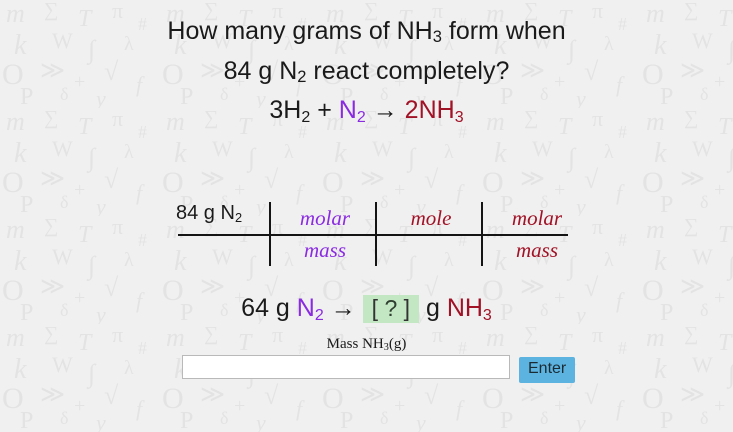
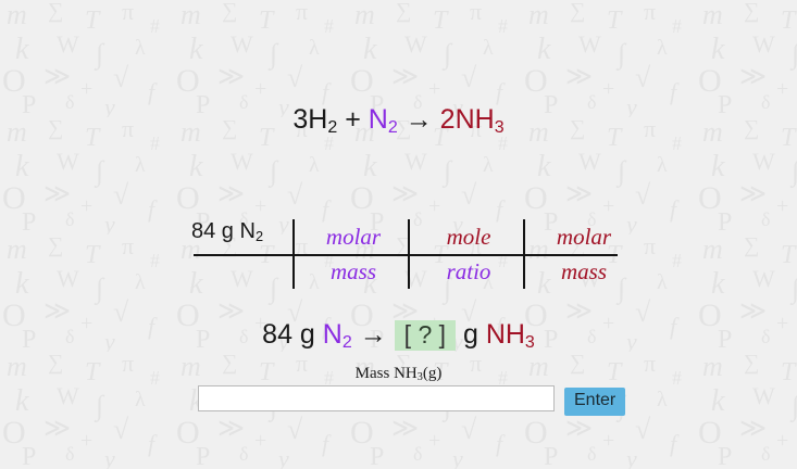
- How many grams of NH3 form when
- 84 g N2 react completely?
  3H2 + N2 → 2NH3
  84 g N2
  molar
  mass
  mole
+ ratio
  molar
  mass
- 64 g N2 → [ ? ] g NH3
+ 84 g N2 → [ ? ] g NH3
  Mass NH3(g)
  Enter
